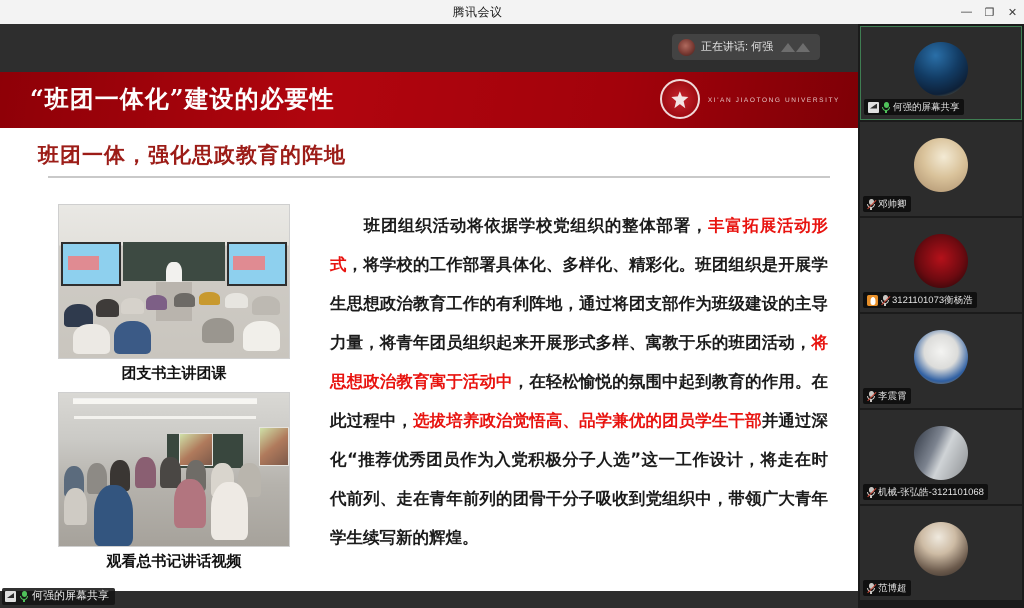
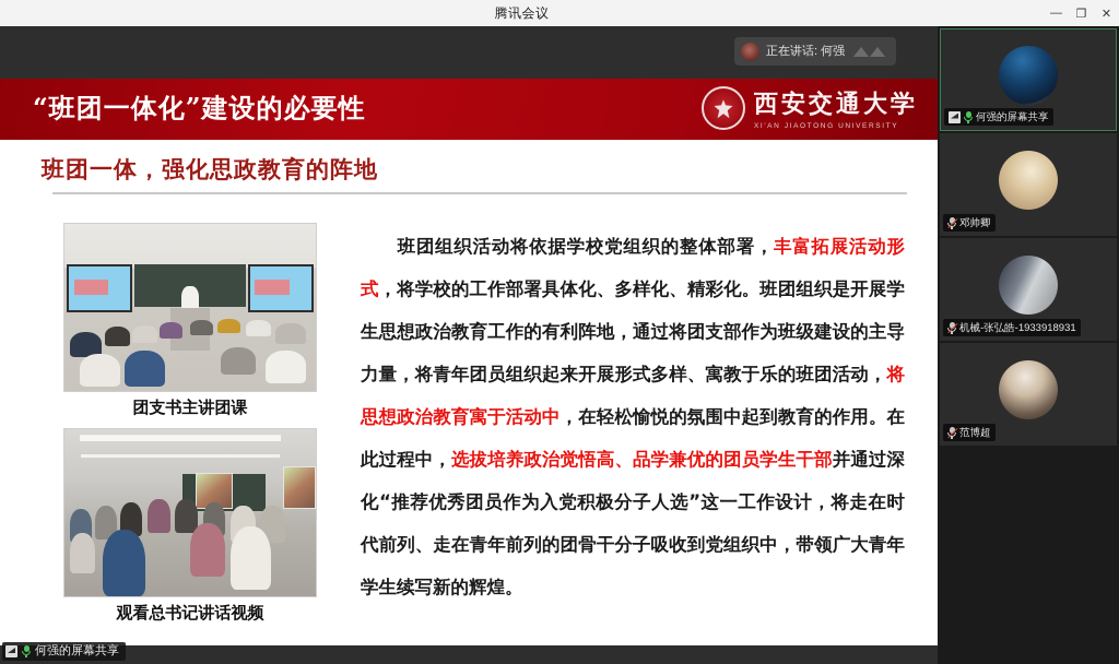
  腾讯会议
  —
  ❐
  ✕
  正在讲话: 何强
  “班团一体化”建设的必要性
+ 西安交通大学
  班团一体，强化思政教育的阵地
  团支书主讲团课
  观看总书记讲话视频
  班团组织活动将依据学校党组织的整体部署，丰富拓展活动形式，将学校的工作部署具体化、多样化、精彩化。班团组织是开展学生思想政治教育工作的有利阵地，通过将团支部作为班级建设的主导力量，将青年团员组织起来开展形式多样、寓教于乐的班团活动，将思想政治教育寓于活动中，在轻松愉悦的氛围中起到教育的作用。在此过程中，选拔培养政治觉悟高、品学兼优的团员学生干部并通过深化“推荐优秀团员作为入党积极分子人选”这一工作设计，将走在时代前列、走在青年前列的团骨干分子吸收到党组织中，带领广大青年学生续写新的辉煌。
  何强的屏幕共享
  何强的屏幕共享
  邓帅卿
- 3121101073衡杨浩
- 李震霄
- 机械-张弘皓-3121101068
+ 机械-张弘皓-1933918931
  范博超
